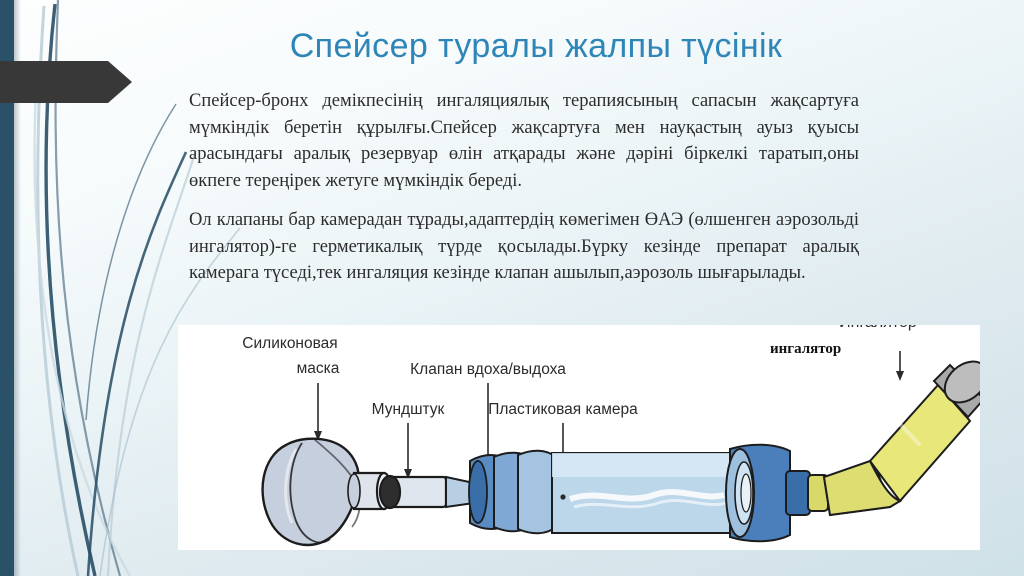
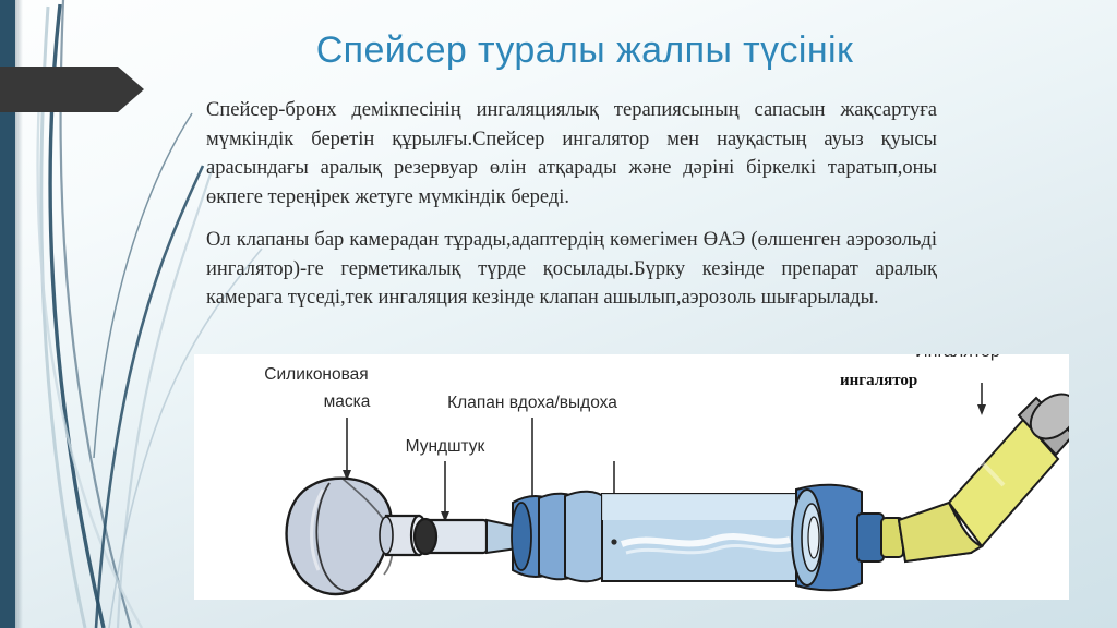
  Спейсер туралы жалпы түсінік
- Спейсер-бронх демікпесінің ингаляциялық терапиясының сапасын жақсартуға мүмкіндік беретін құрылғы.Спейсер жақсартуға мен науқастың ауыз қуысы арасындағы аралық резервуар өлін атқарады және дәріні біркелкі таратып,оны өкпеге тереңірек жетуге мүмкіндік береді.
+ Спейсер-бронх демікпесінің ингаляциялық терапиясының сапасын жақсартуға мүмкіндік беретін құрылғы.Спейсер ингалятор мен науқастың ауыз қуысы арасындағы аралық резервуар өлін атқарады және дәріні біркелкі таратып,оны өкпеге тереңірек жетуге мүмкіндік береді.
  Ол клапаны бар камерадан тұрады,адаптердің көмегімен ӨАЭ (өлшенген аэрозольді ингалятор)-ге герметикалық түрде қосылады.Бүрку кезінде препарат аралық камерага түседі,тек ингаляция кезінде клапан ашылып,аэрозоль шығарылады.
  Силиконовая
  маска
  Клапан вдоха/выдоха
  Мундштук
- Пластиковая камера
  ингалятор
